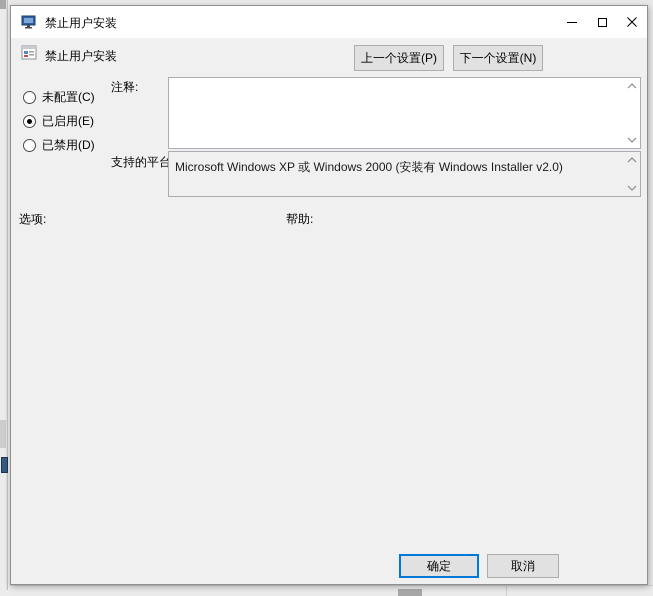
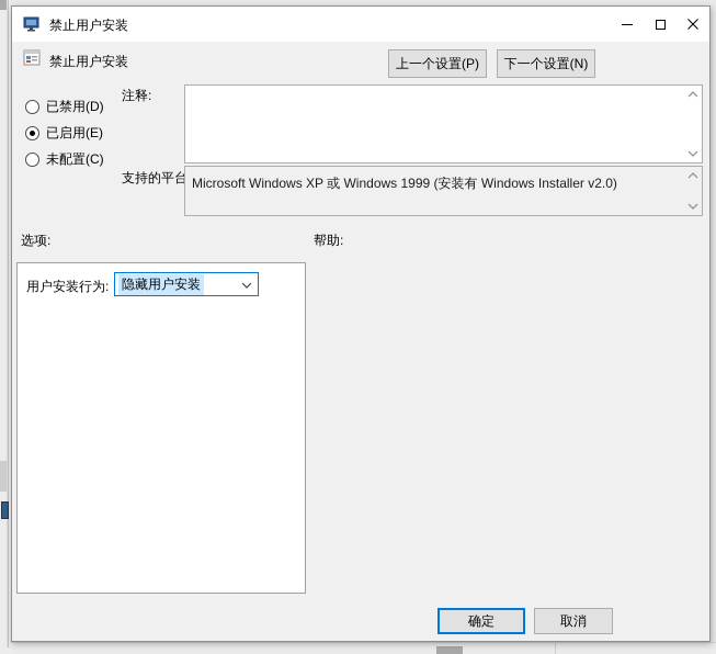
  禁止用户安装
  禁止用户安装
  上一个设置(P)
  下一个设置(N)
- 未配置(C)
+ 已禁用(D)
  已启用(E)
- 已禁用(D)
+ 未配置(C)
  注释:
  支持的平台
- Microsoft Windows XP 或 Windows 2000 (安装有 Windows Installer v2.0)
+ Microsoft Windows XP 或 Windows 1999 (安装有 Windows Installer v2.0)
  选项:
  帮助:
+ 用户安装行为:
+ 隐藏用户安装
  确定
  取消
